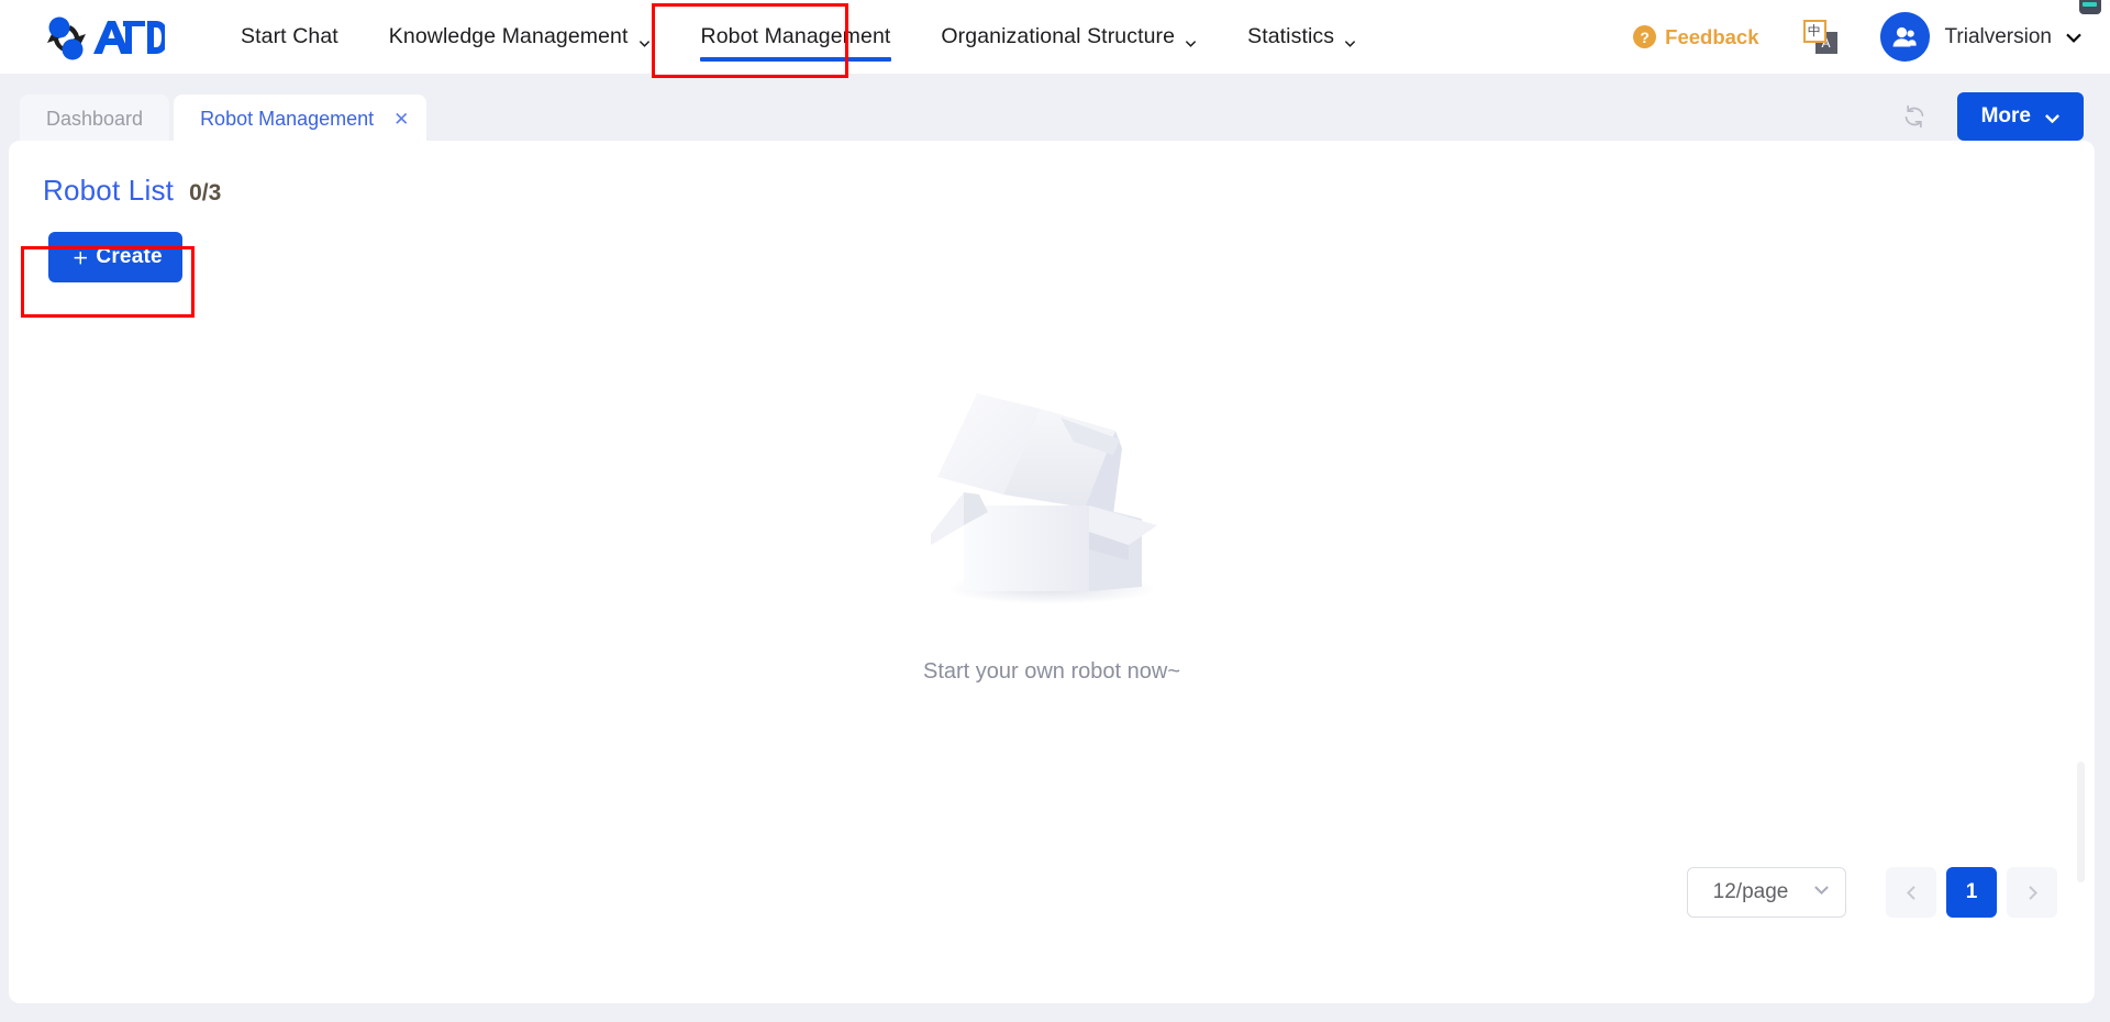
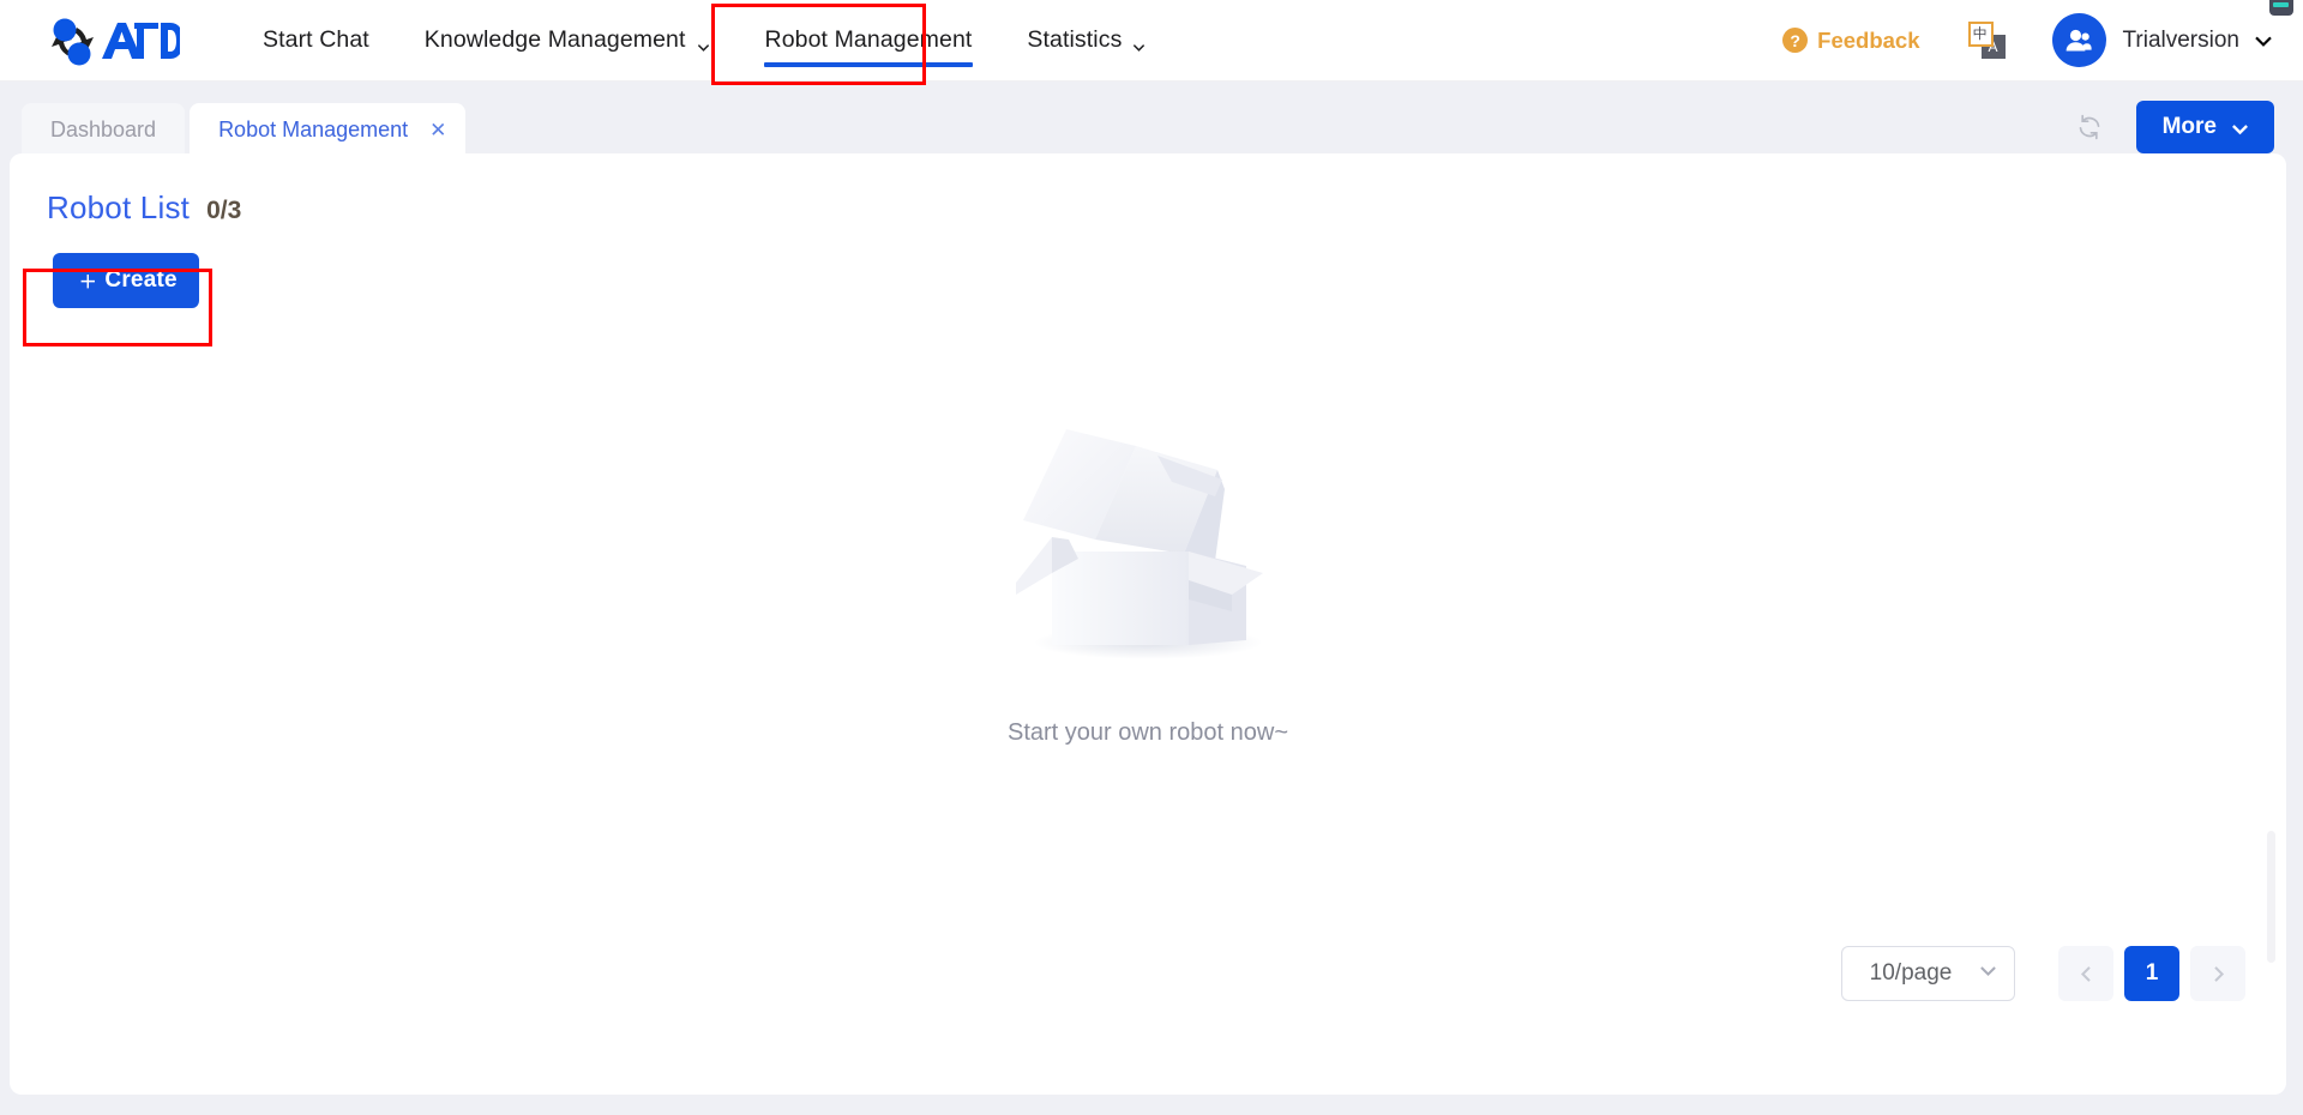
  Start Chat
  Knowledge Management
  Robot Management
- Organizational Structure
  Statistics
  ?
  Feedback
  A
  中
  Trialversion
  Dashboard
  Robot Management
  ✕
  More
  Robot List
  0/3
  ＋
  Create
  Start your own robot now~
- 12/page
+ 10/page
  1
